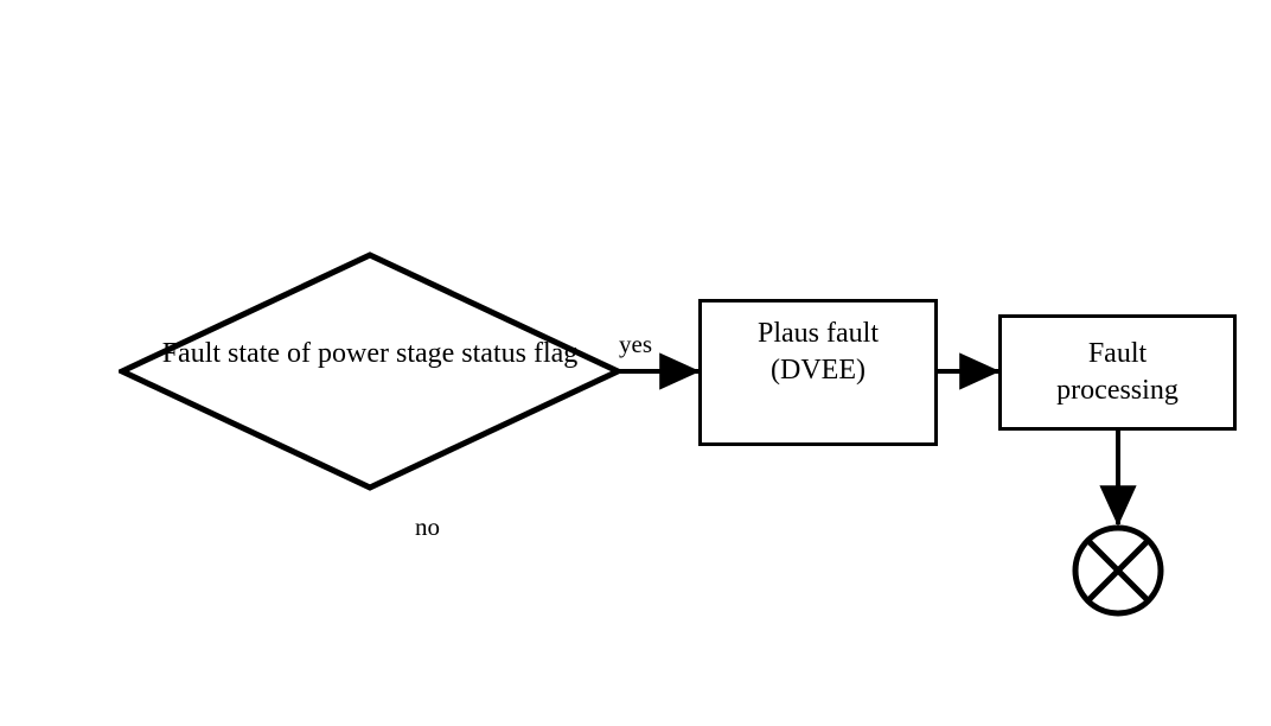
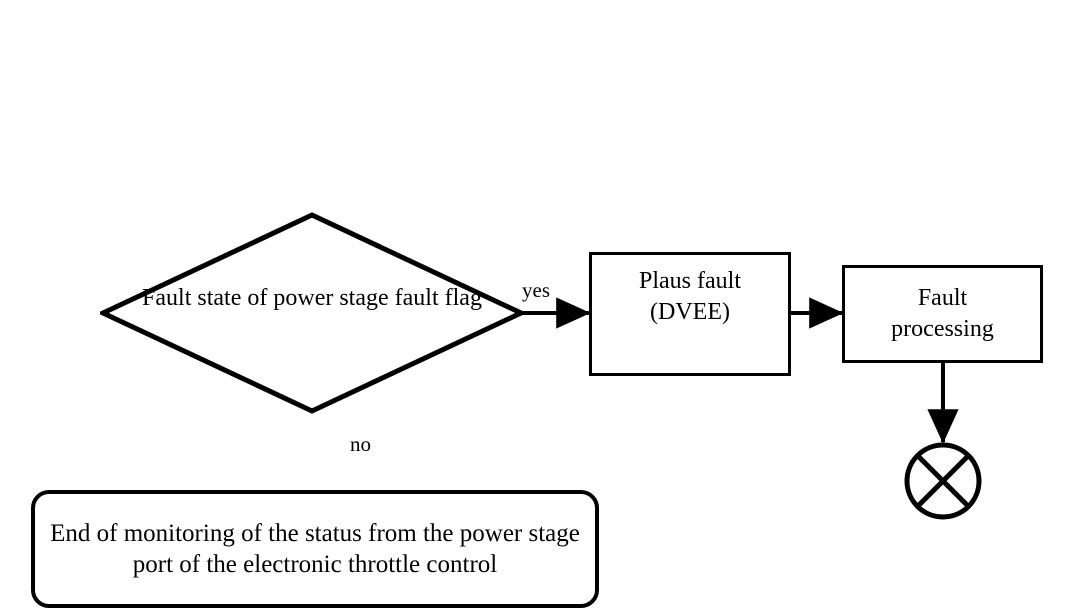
- Fault state of power stage status flag
+ Fault state of power stage fault flag
  yes
  no
  Plaus fault
  (DVEE)
  Fault
  processing
+ End of monitoring of the status from the power stage port of the electronic throttle control
